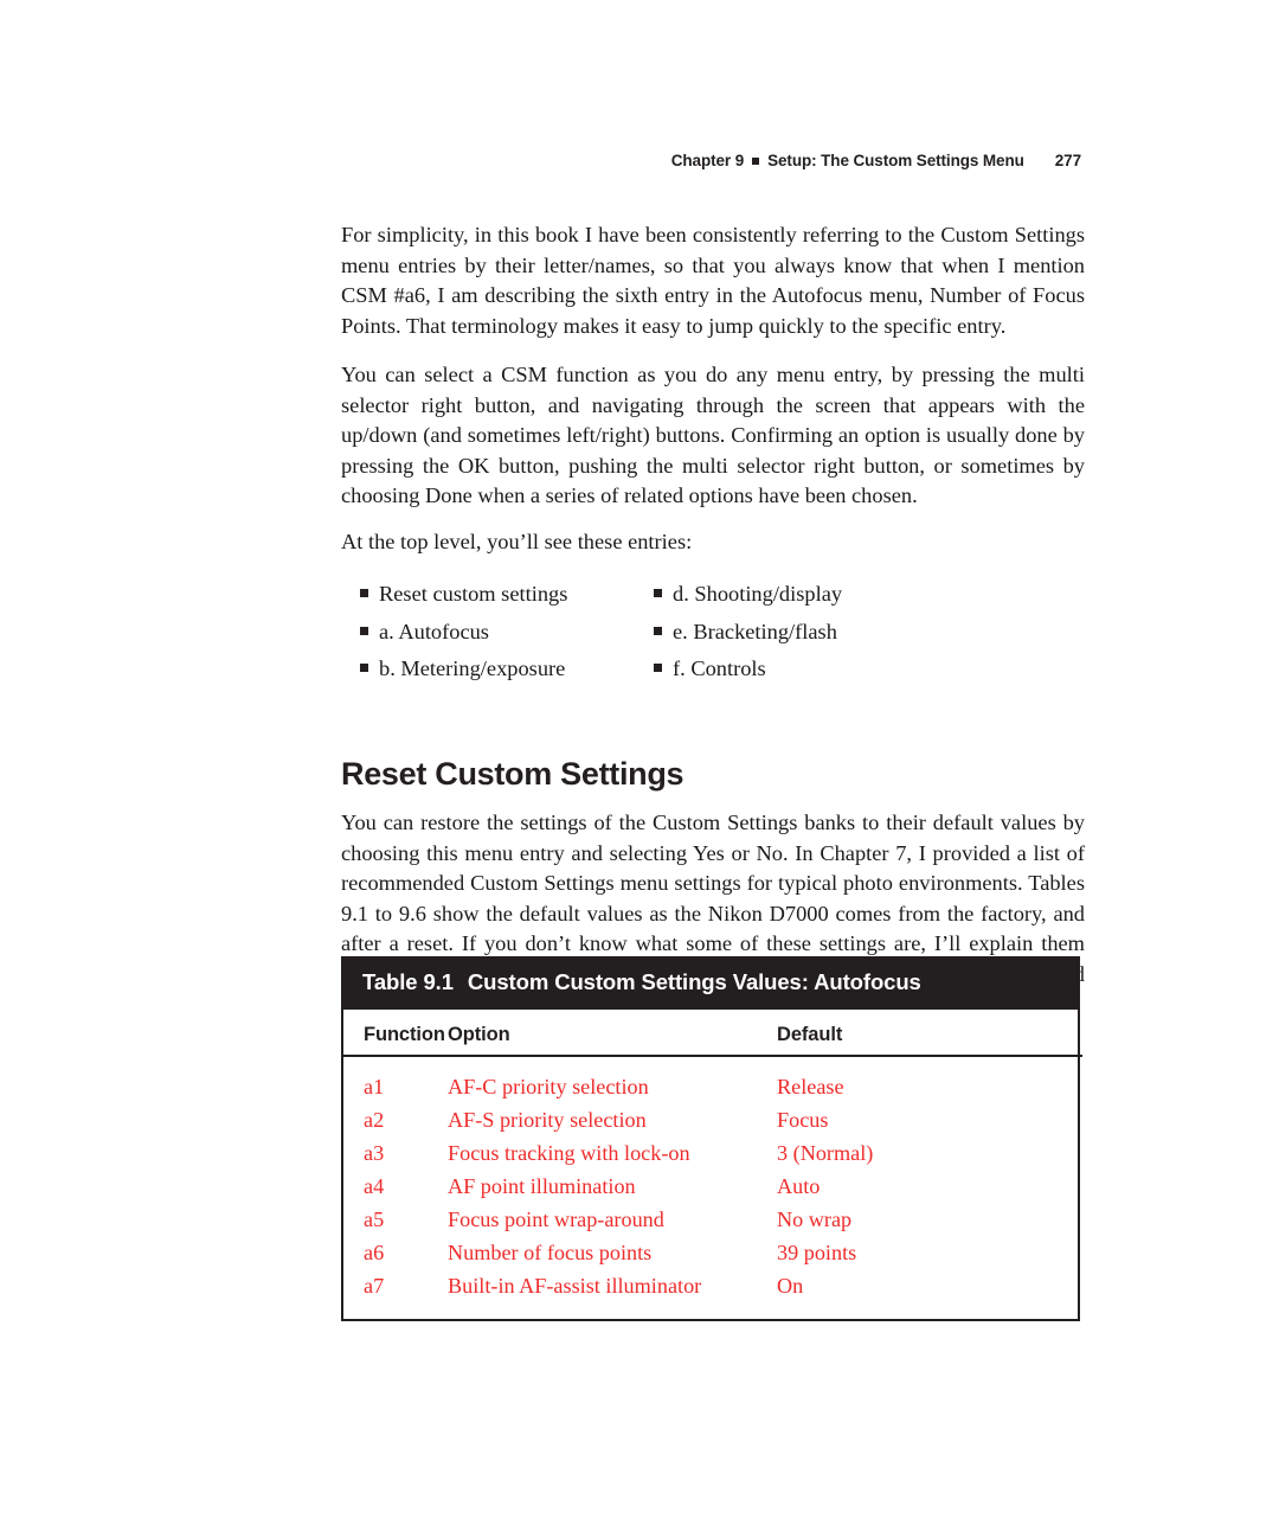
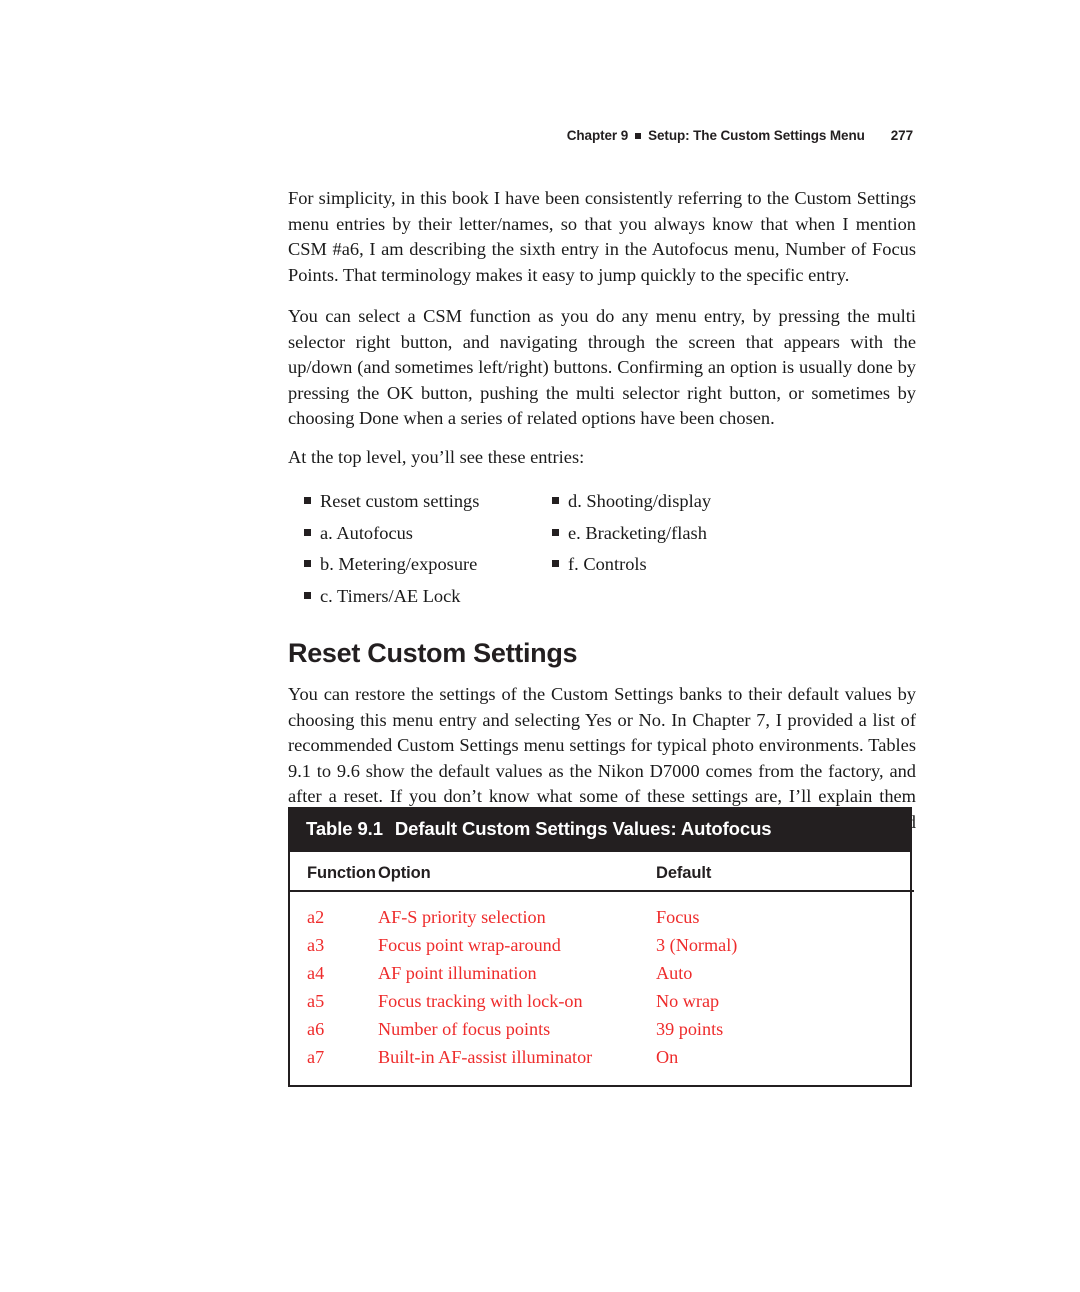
  Chapter 9
  Setup: The Custom Settings Menu
  277
  For simplicity, in this book I have been consistently referring to the Custom Settings menu entries by their letter/names, so that you always know that when I mention CSM #a6, I am describing the sixth entry in the Autofocus menu, Number of Focus Points. That terminology makes it easy to jump quickly to the specific entry.
  You can select a CSM function as you do any menu entry, by pressing the multi selector right button, and navigating through the screen that appears with the up/down (and sometimes left/right) buttons. Confirming an option is usually done by pressing the OK button, pushing the multi selector right button, or sometimes by choosing Done when a series of related options have been chosen.
  At the top level, you’ll see these entries:
  Reset custom settings
  a. Autofocus
  b. Metering/exposure
+ c. Timers/AE Lock
  d. Shooting/display
  e. Bracketing/flash
  f. Controls
  Reset Custom Settings
  You can restore the settings of the Custom Settings banks to their default values by choosing this menu entry and selecting Yes or No. In Chapter 7, I provided a list of recommended Custom Settings menu settings for typical photo environments. Tables 9.1 to 9.6 show the default values as the Nikon D7000 comes from the factory, and after a reset. If you don’t know what some of these settings are, I’ll explain them
- Table 9.1 Custom Custom Settings Values: Autofocus
+ Table 9.1 Default Custom Settings Values: Autofocus
  Function	Option	Default
- a1	AF-C priority selection	Release
  a2	AF-S priority selection	Focus
- a3	Focus tracking with lock-on	3 (Normal)
+ a3	Focus point wrap-around	3 (Normal)
  a4	AF point illumination	Auto
- a5	Focus point wrap-around	No wrap
+ a5	Focus tracking with lock-on	No wrap
  a6	Number of focus points	39 points
  a7	Built-in AF-assist illuminator	On
